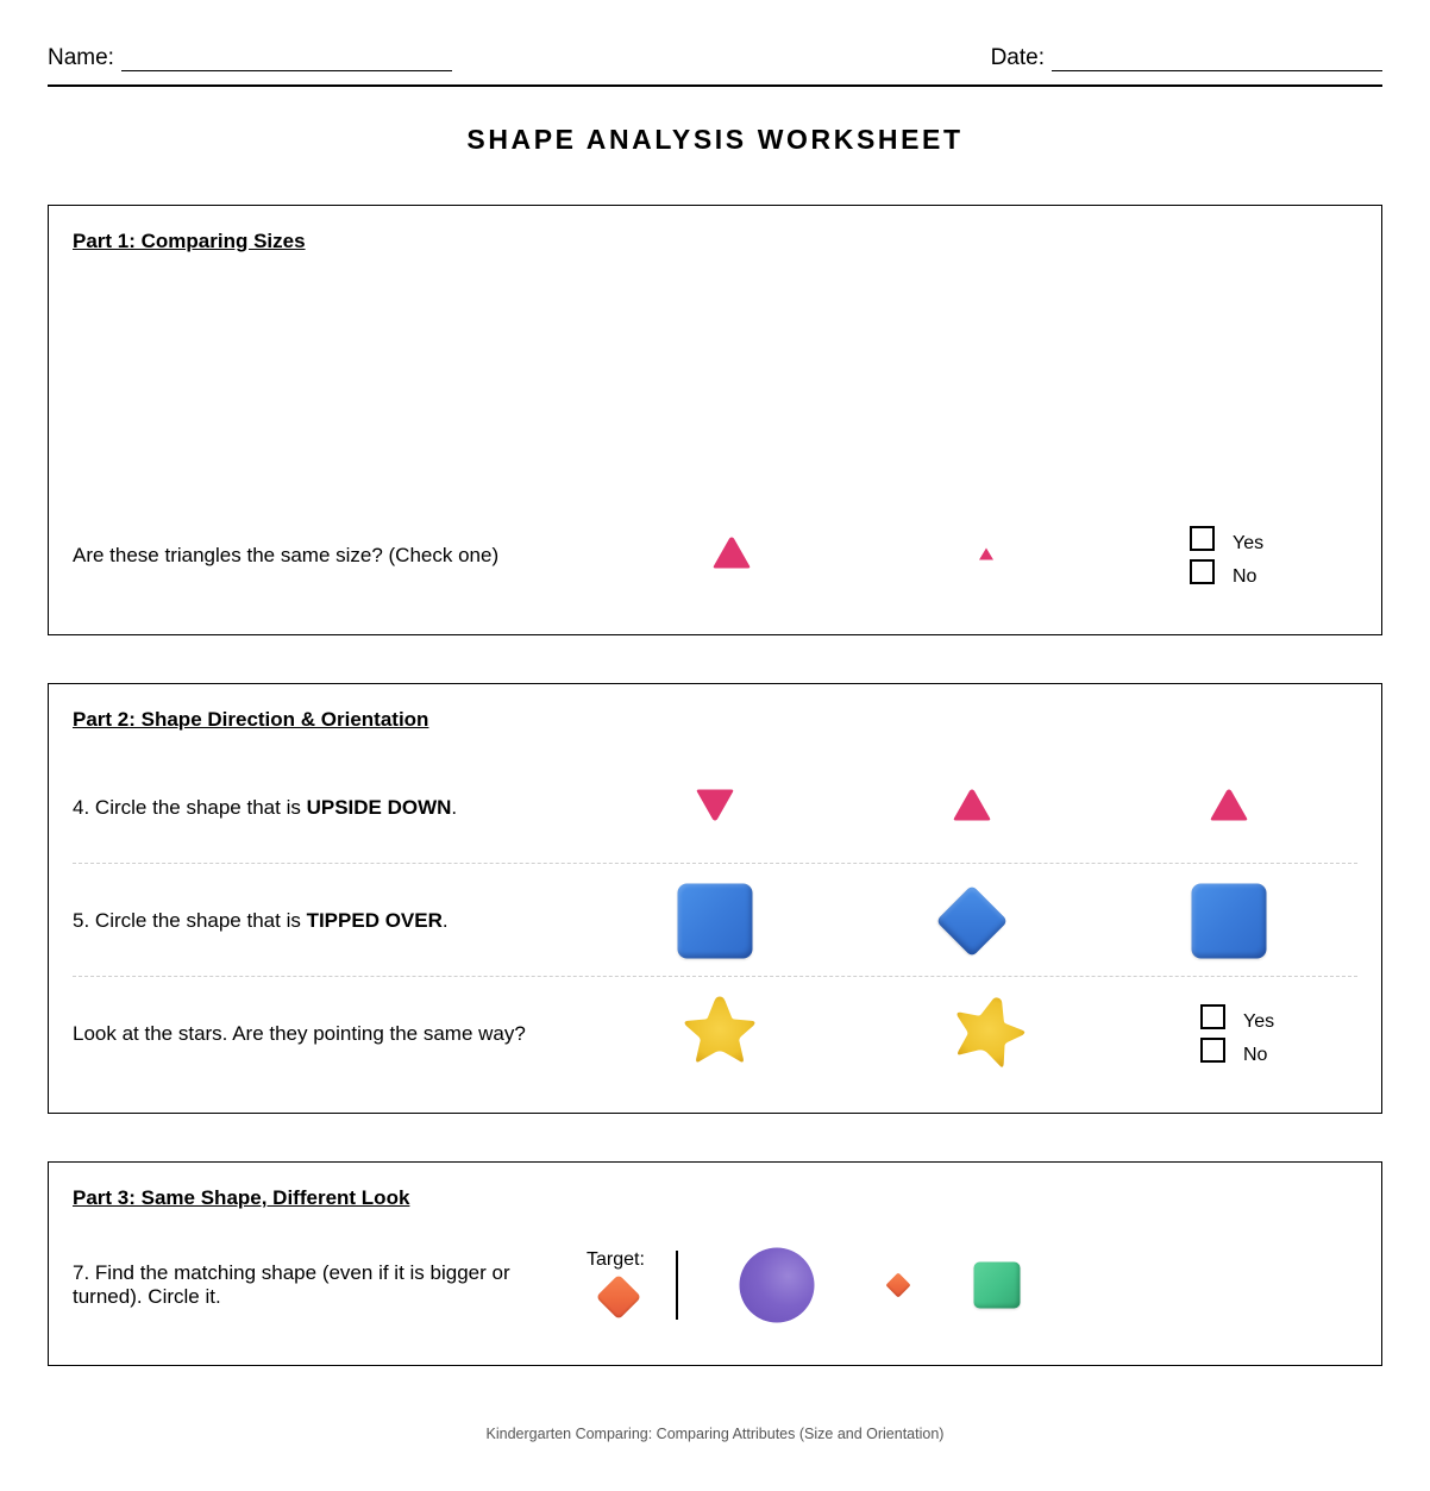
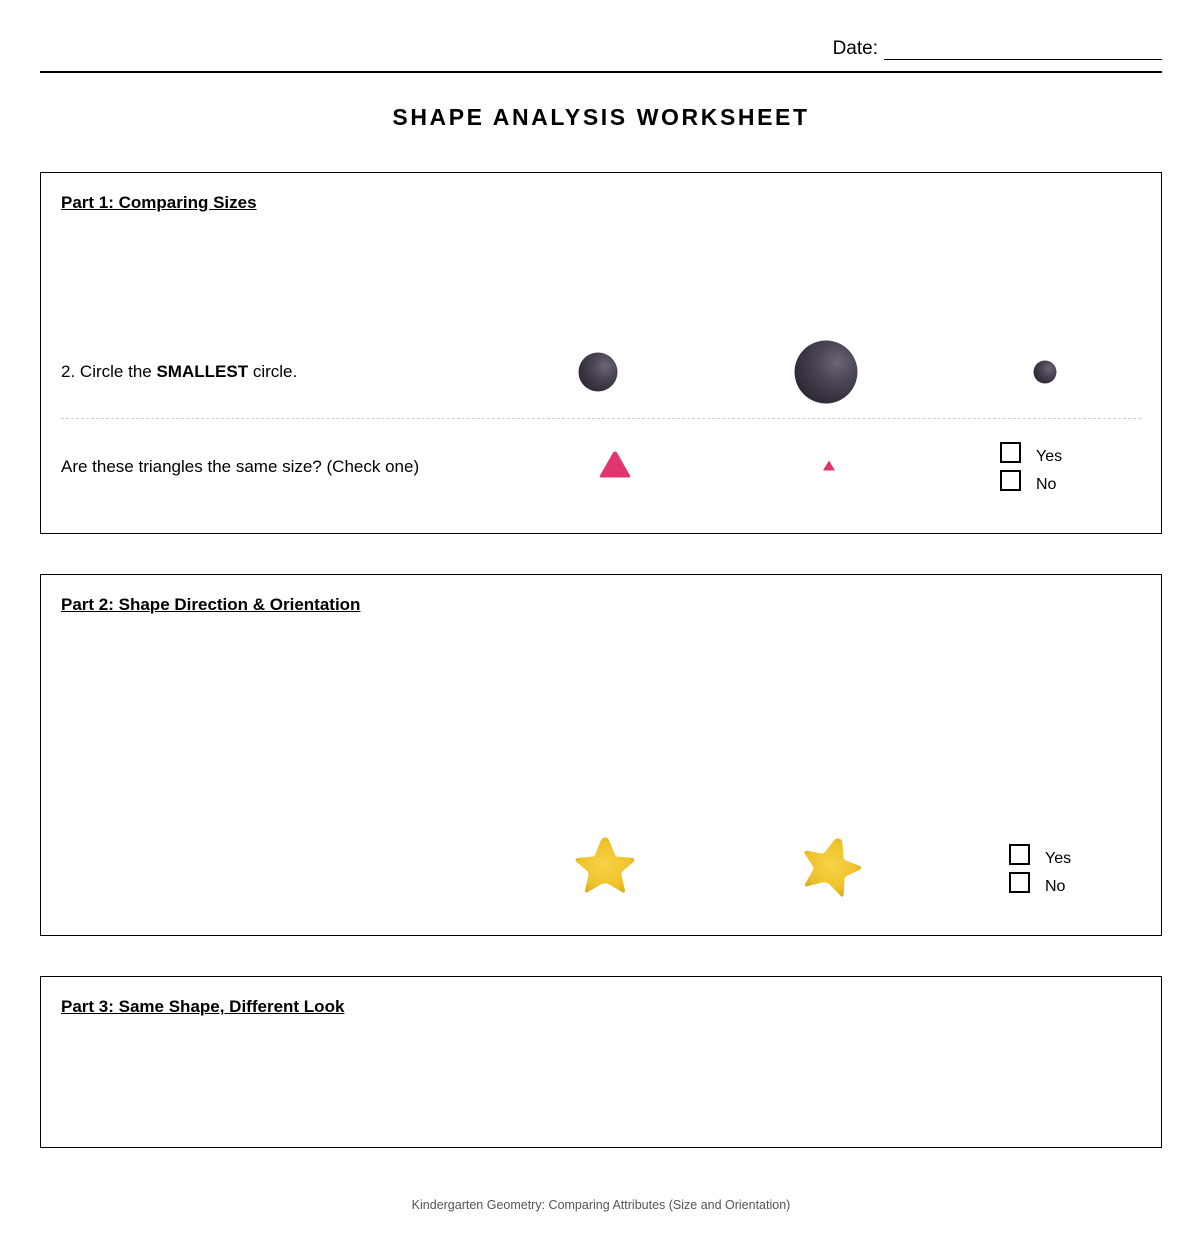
- Name:
  Date:
  SHAPE ANALYSIS WORKSHEET
  Part 1: Comparing Sizes
+ 2. Circle the SMALLEST circle.
  Are these triangles the same size? (Check one)
  Yes
  No
  Part 2: Shape Direction & Orientation
- 4. Circle the shape that is UPSIDE DOWN.
- 5. Circle the shape that is TIPPED OVER.
- Look at the stars. Are they pointing the same way?
  Yes
  No
  Part 3: Same Shape, Different Look
- 7. Find the matching shape (even if it is bigger or
- turned). Circle it.
- Target:
- Kindergarten Comparing: Comparing Attributes (Size and Orientation)
+ Kindergarten Geometry: Comparing Attributes (Size and Orientation)
